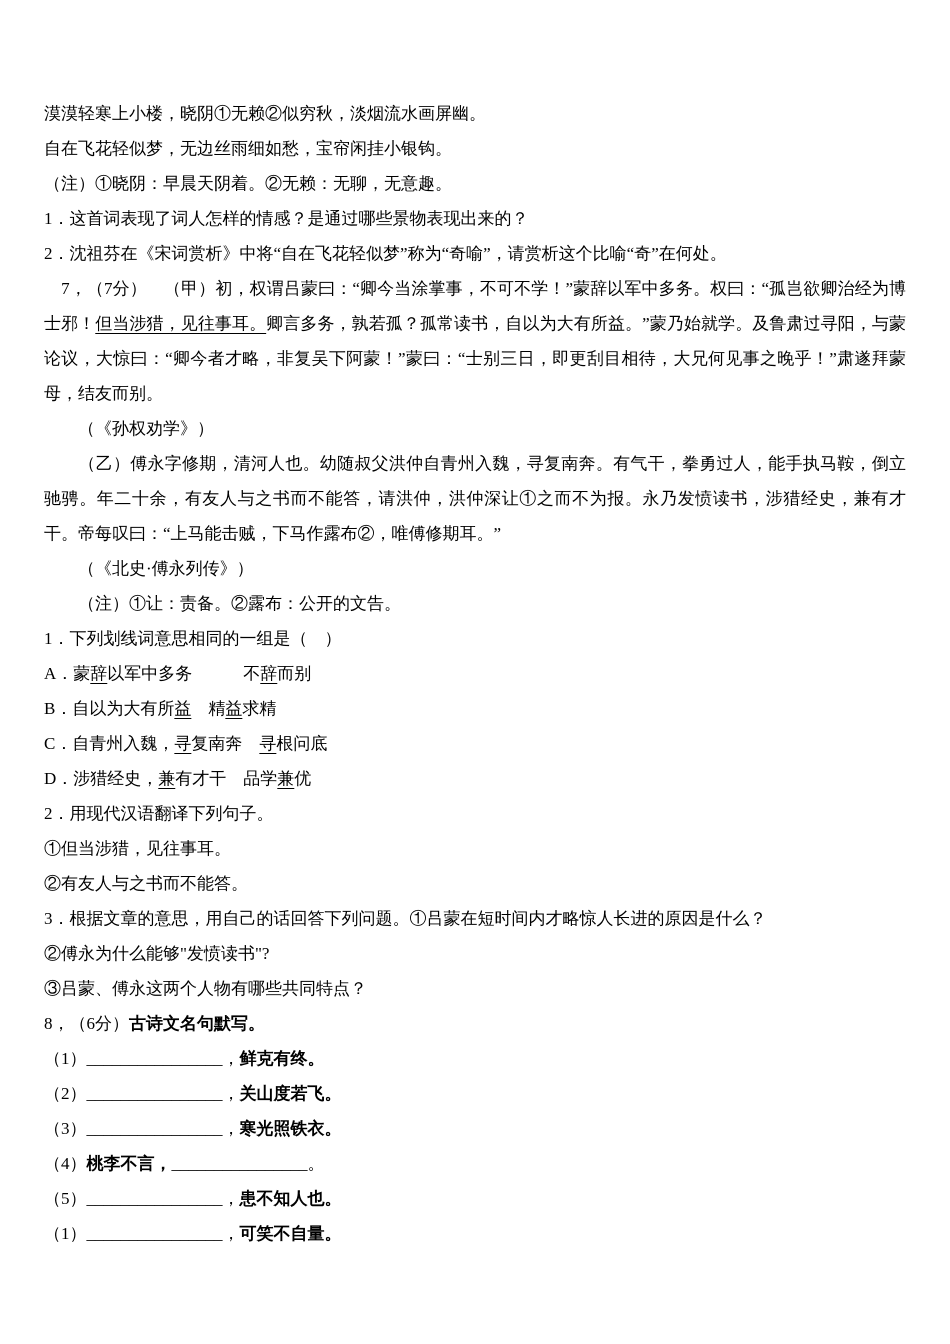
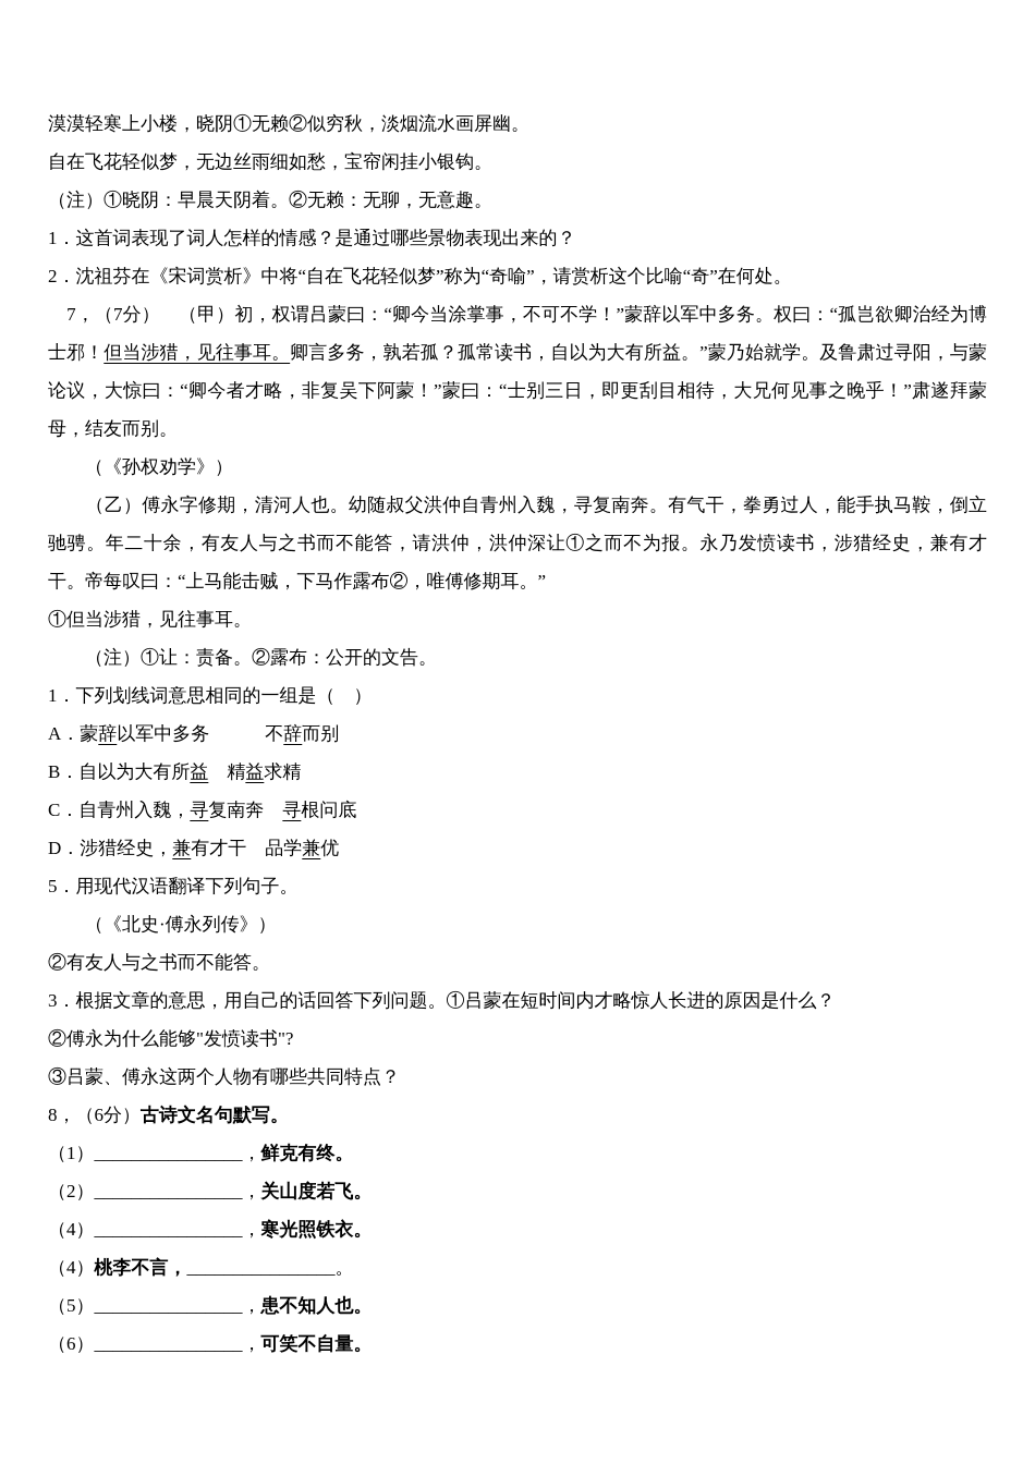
  漠漠轻寒上小楼，晓阴①无赖②似穷秋，淡烟流水画屏幽。
  自在飞花轻似梦，无边丝雨细如愁，宝帘闲挂小银钩。
  （注）①晓阴：早晨天阴着。②无赖：无聊，无意趣。
  1．这首词表现了词人怎样的情感？是通过哪些景物表现出来的？
  2．沈祖芬在《宋词赏析》中将“自在飞花轻似梦”称为“奇喻”，请赏析这个比喻“奇”在何处。
  7，（7分） （甲）初，权谓吕蒙曰：“卿今当涂掌事，不可不学！”蒙辞以军中多务。权曰：“孤岂欲卿治经为博士邪！但当涉猎，见往事耳。卿言多务，孰若孤？孤常读书，自以为大有所益。”蒙乃始就学。及鲁肃过寻阳，与蒙论议，大惊曰：“卿今者才略，非复吴下阿蒙！”蒙曰：“士别三日，即更刮目相待，大兄何见事之晚乎！”肃遂拜蒙母，结友而别。
  （《孙权劝学》）
  （乙）傅永字修期，清河人也。幼随叔父洪仲自青州入魏，寻复南奔。有气干，拳勇过人，能手执马鞍，倒立驰骋。年二十余，有友人与之书而不能答，请洪仲，洪仲深让①之而不为报。永乃发愤读书，涉猎经史，兼有才干。帝每叹曰：“上马能击贼，下马作露布②，唯傅修期耳。”
- （《北史·傅永列传》）
+ ①但当涉猎，见往事耳。
  （注）①让：责备。②露布：公开的文告。
  1．下列划线词意思相同的一组是（ ）
  A．蒙辞以军中多务 不辞而别
  B．自以为大有所益 精益求精
  C．自青州入魏，寻复南奔 寻根问底
  D．涉猎经史，兼有才干 品学兼优
- 2．用现代汉语翻译下列句子。
+ 5．用现代汉语翻译下列句子。
- ①但当涉猎，见往事耳。
+ （《北史·傅永列传》）
  ②有友人与之书而不能答。
  3．根据文章的意思，用自己的话回答下列问题。①吕蒙在短时间内才略惊人长进的原因是什么？
  ②傅永为什么能够"发愤读书"?
  ③吕蒙、傅永这两个人物有哪些共同特点？
  8，（6分）古诗文名句默写。
  （1）________________，鲜克有终。
  （2）________________，关山度若飞。
- （3）________________，寒光照铁衣。
+ （4）________________，寒光照铁衣。
  （4）桃李不言，________________。
  （5）________________，患不知人也。
- （1）________________，可笑不自量。
+ （6）________________，可笑不自量。
